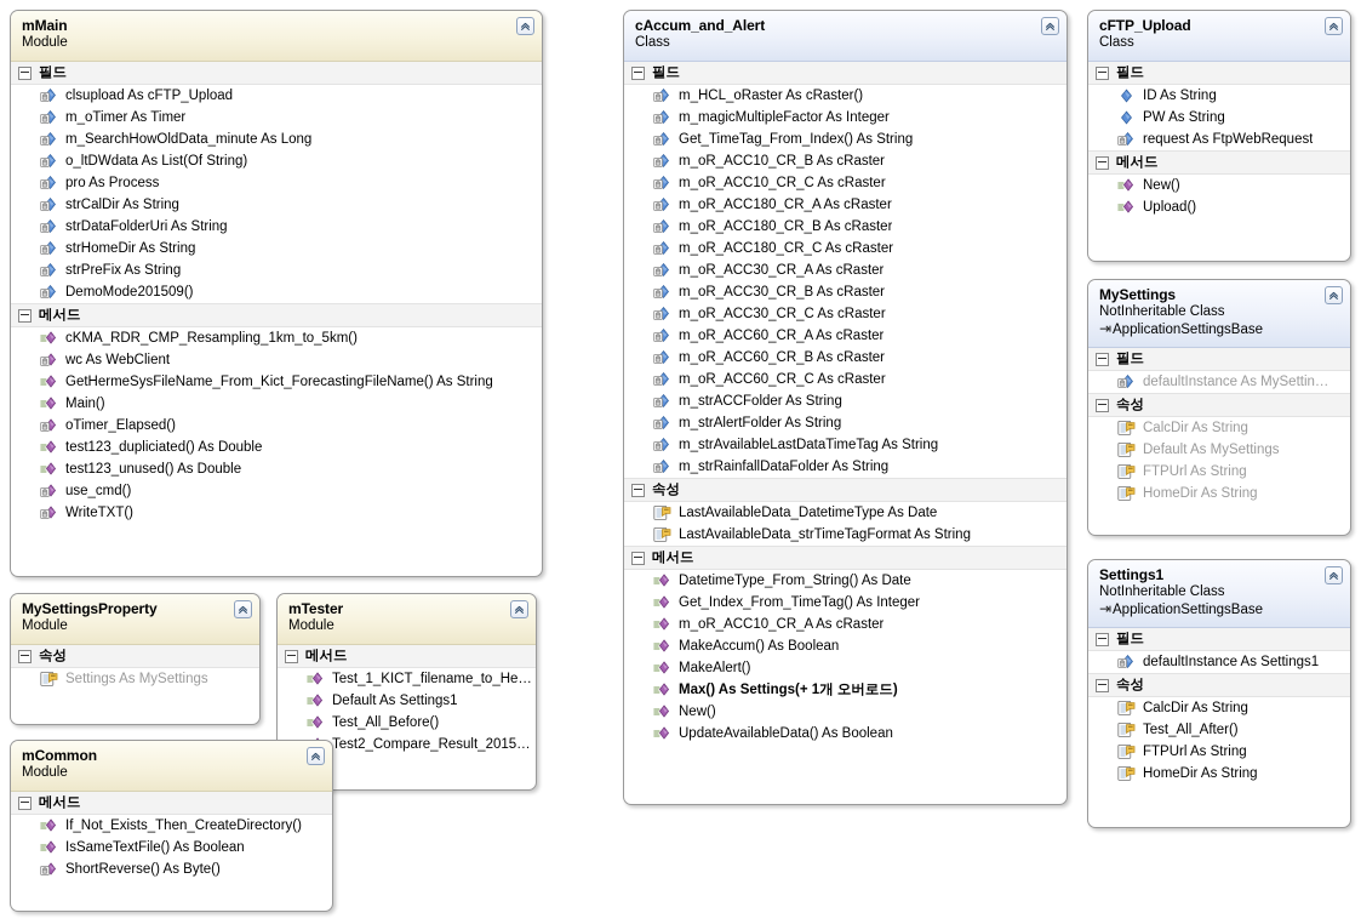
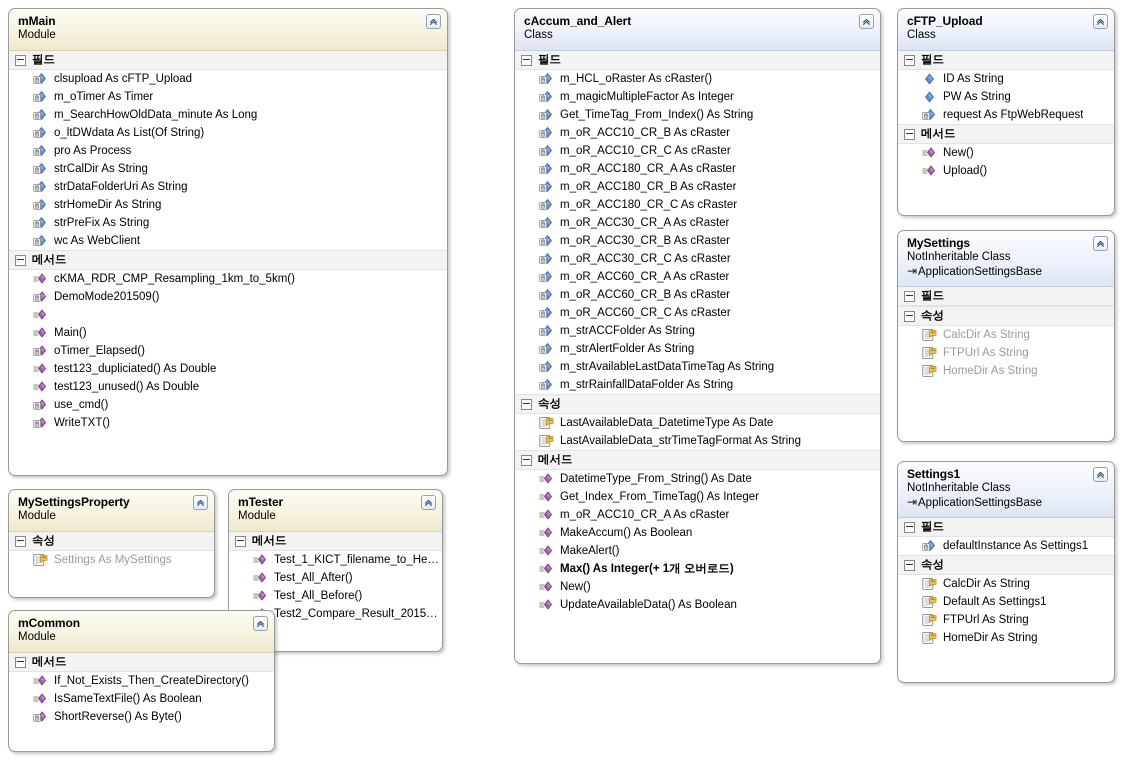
  mMain
  Module
  필드
  clsupload As cFTP_Upload
  m_oTimer As Timer
  m_SearchHowOldData_minute As Long
  o_ltDWdata As List(Of String)
  pro As Process
  strCalDir As String
  strDataFolderUri As String
  strHomeDir As String
  strPreFix As String
- DemoMode201509()
+ wc As WebClient
  메서드
  cKMA_RDR_CMP_Resampling_1km_to_5km()
- wc As WebClient
+ DemoMode201509()
- GetHermeSysFileName_From_Kict_ForecastingFileName() As String
  Main()
  oTimer_Elapsed()
  test123_dupliciated() As Double
  test123_unused() As Double
  use_cmd()
  WriteTXT()
  MySettingsProperty
  Module
  속성
  Settings As MySettings
  mTester
  Module
  메서드
  Test_1_KICT_filename_to_He…
- Default As Settings1
+ Test_All_After()
  Test_All_Before()
  Test2_Compare_Result_2015…
  mCommon
  Module
  메서드
  If_Not_Exists_Then_CreateDirectory()
  IsSameTextFile() As Boolean
  ShortReverse() As Byte()
  cAccum_and_Alert
  Class
  필드
  m_HCL_oRaster As cRaster()
  m_magicMultipleFactor As Integer
  Get_TimeTag_From_Index() As String
  m_oR_ACC10_CR_B As cRaster
  m_oR_ACC10_CR_C As cRaster
  m_oR_ACC180_CR_A As cRaster
  m_oR_ACC180_CR_B As cRaster
  m_oR_ACC180_CR_C As cRaster
  m_oR_ACC30_CR_A As cRaster
  m_oR_ACC30_CR_B As cRaster
  m_oR_ACC30_CR_C As cRaster
  m_oR_ACC60_CR_A As cRaster
  m_oR_ACC60_CR_B As cRaster
  m_oR_ACC60_CR_C As cRaster
  m_strACCFolder As String
  m_strAlertFolder As String
  m_strAvailableLastDataTimeTag As String
  m_strRainfallDataFolder As String
  속성
  LastAvailableData_DatetimeType As Date
  LastAvailableData_strTimeTagFormat As String
  메서드
  DatetimeType_From_String() As Date
  Get_Index_From_TimeTag() As Integer
  m_oR_ACC10_CR_A As cRaster
  MakeAccum() As Boolean
  MakeAlert()
- Max() As Settings(+ 1개 오버로드)
+ Max() As Integer(+ 1개 오버로드)
  New()
  UpdateAvailableData() As Boolean
  cFTP_Upload
  Class
  필드
  ID As String
  PW As String
  request As FtpWebRequest
  메서드
  New()
  Upload()
  MySettings
  NotInheritable Class
  ⇥ApplicationSettingsBase
  필드
- defaultInstance As MySettin…
  속성
  CalcDir As String
- Default As MySettings
  FTPUrl As String
  HomeDir As String
  Settings1
  NotInheritable Class
  ⇥ApplicationSettingsBase
  필드
  defaultInstance As Settings1
  속성
  CalcDir As String
- Test_All_After()
+ Default As Settings1
  FTPUrl As String
  HomeDir As String
